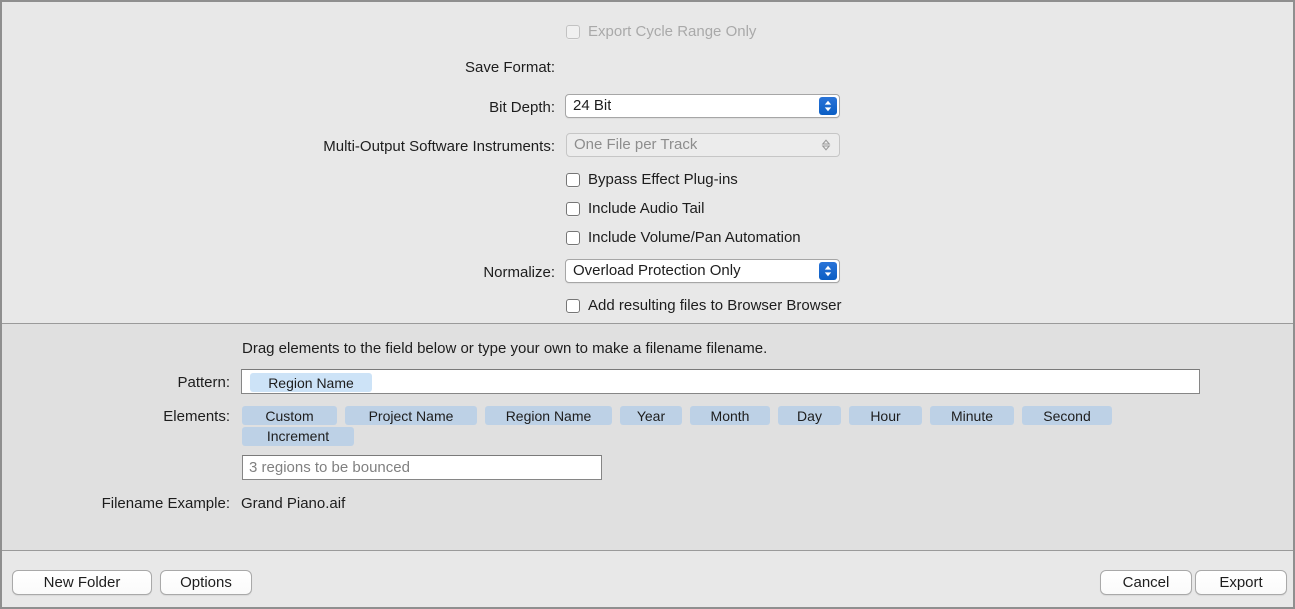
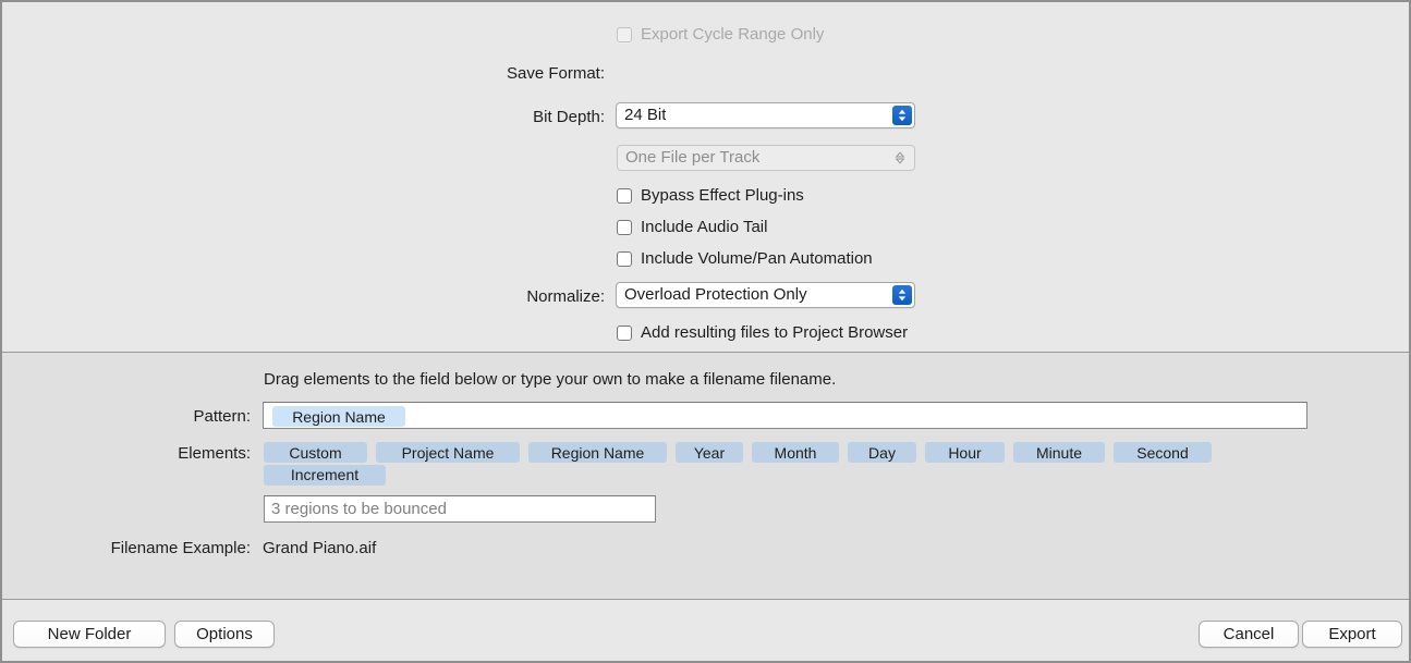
  Export Cycle Range Only
  Save Format:
  Bit Depth:
  24 Bit
- Multi-Output Software Instruments:
  One File per Track
  Bypass Effect Plug-ins
  Include Audio Tail
  Include Volume/Pan Automation
  Normalize:
  Overload Protection Only
- Add resulting files to Browser Browser
+ Add resulting files to Project Browser
  Drag elements to the field below or type your own to make a filename filename.
  Pattern:
  Region Name
  Elements:
  Custom Project Name Region Name Year Month Day Hour Minute Second
  Increment
  3 regions to be bounced
  Filename Example:
  Grand Piano.aif
  New Folder
  Options
  Cancel
  Export
